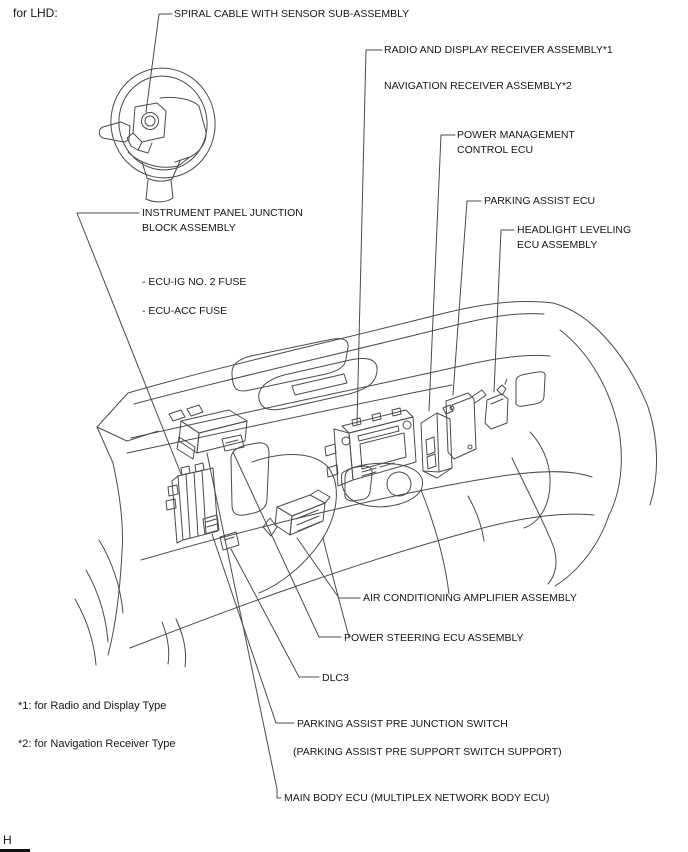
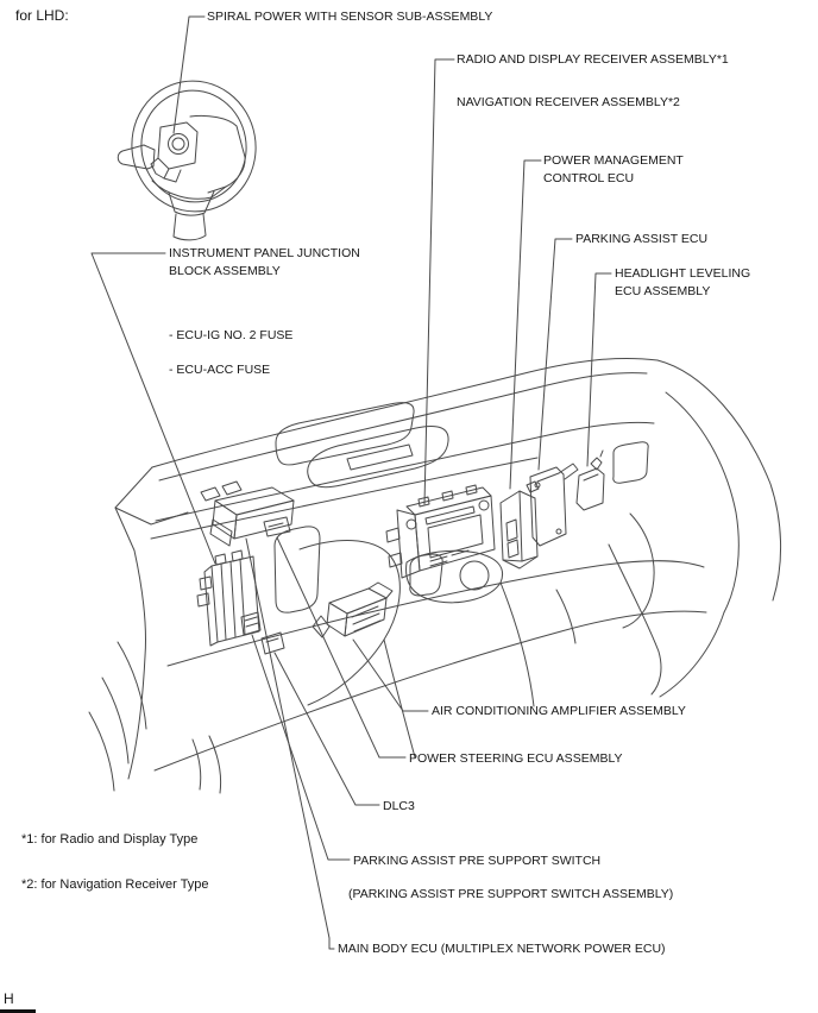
  for LHD:
- SPIRAL CABLE WITH SENSOR SUB-ASSEMBLY
+ SPIRAL POWER WITH SENSOR SUB-ASSEMBLY
  RADIO AND DISPLAY RECEIVER ASSEMBLY*1
  NAVIGATION RECEIVER ASSEMBLY*2
  POWER MANAGEMENT
  CONTROL ECU
  PARKING ASSIST ECU
  HEADLIGHT LEVELING
  ECU ASSEMBLY
  INSTRUMENT PANEL JUNCTION
  BLOCK ASSEMBLY
  - ECU-IG NO. 2 FUSE
  - ECU-ACC FUSE
  AIR CONDITIONING AMPLIFIER ASSEMBLY
  POWER STEERING ECU ASSEMBLY
  DLC3
  *1: for Radio and Display Type
  *2: for Navigation Receiver Type
- PARKING ASSIST PRE JUNCTION SWITCH
+ PARKING ASSIST PRE SUPPORT SWITCH
- (PARKING ASSIST PRE SUPPORT SWITCH SUPPORT)
+ (PARKING ASSIST PRE SUPPORT SWITCH ASSEMBLY)
- MAIN BODY ECU (MULTIPLEX NETWORK BODY ECU)
+ MAIN BODY ECU (MULTIPLEX NETWORK POWER ECU)
  H
